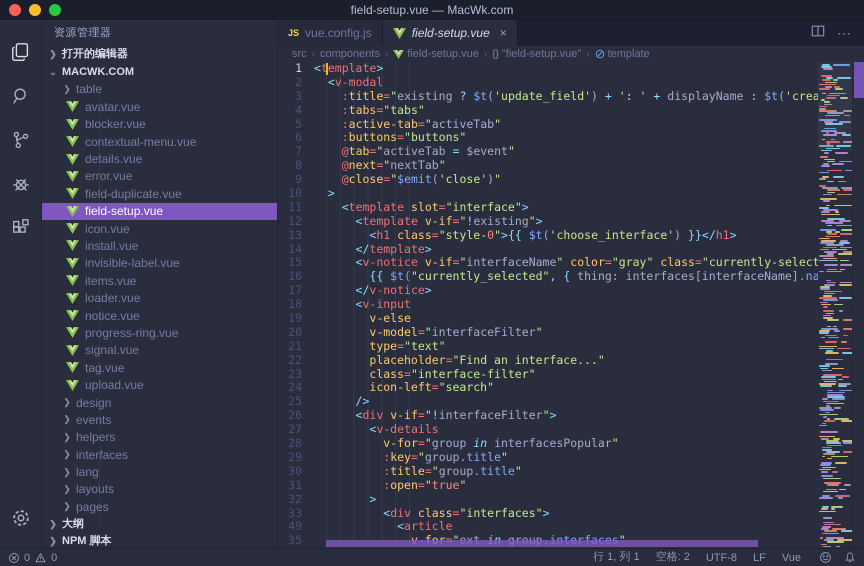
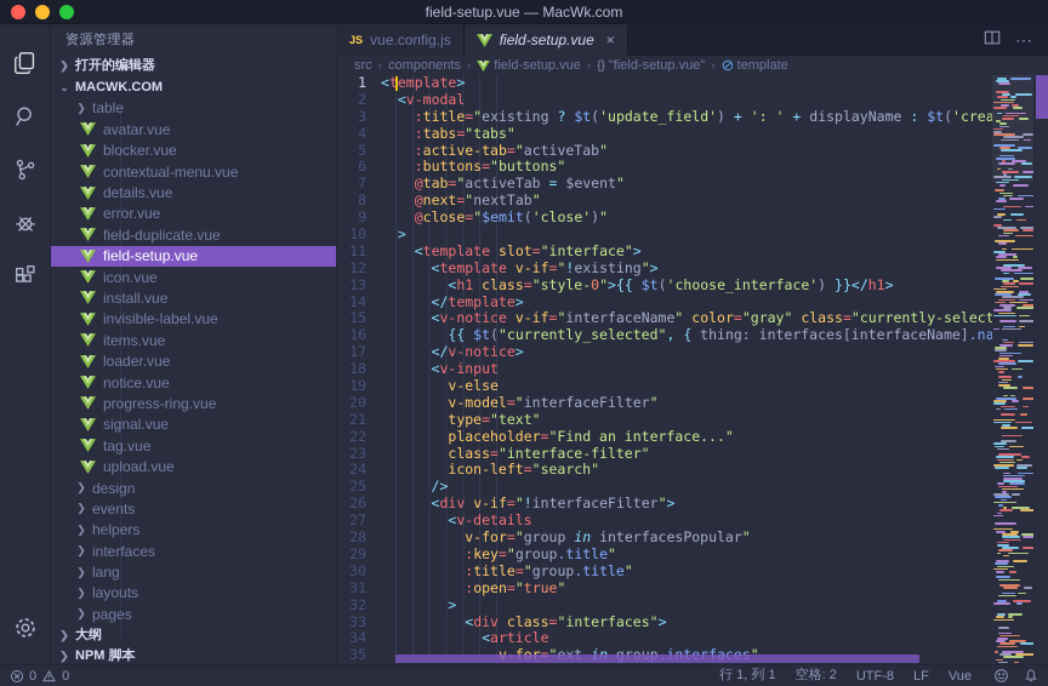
  field-setup.vue — MacWk.com
  资源管理器
  ❯
  打开的编辑器
  ⌄
  MACWK.COM
  ❯
  table
  avatar.vue
  blocker.vue
  contextual-menu.vue
  details.vue
  error.vue
  field-duplicate.vue
  field-setup.vue
  icon.vue
  install.vue
  invisible-label.vue
  items.vue
  loader.vue
  notice.vue
  progress-ring.vue
  signal.vue
  tag.vue
  upload.vue
  ❯
  design
  ❯
  events
  ❯
  helpers
  ❯
  interfaces
  ❯
  lang
  ❯
  layouts
  ❯
  pages
  ❯
  大纲
  ❯
  NPM 脚本
  JS
  vue.config.js
  field-setup.vue
  ×
  ⋯
  src
  ›
  components
  ›
  field-setup.vue
  ›
  {}
  "field-setup.vue"
  ›
  template
  1
  <template>
  2
  <v-modal
  3
  :title="existing ? $t('update_field') + ': ' + displayName : $t('crea
  4
  :tabs="tabs"
  5
  :active-tab="activeTab"
  6
  :buttons="buttons"
  7
  @tab="activeTab = $event"
  8
  @next="nextTab"
  9
  @close="$emit('close')"
  10
  >
  11
  <template slot="interface">
  12
  <template v-if="!existing">
  13
  <h1 class="style-0">{{ $t('choose_interface') }}</h1>
  14
  </template>
  15
  <v-notice v-if="interfaceName" color="gray" class="currently-select
  16
  {{ $t("currently_selected", { thing: interfaces[interfaceName].na
  17
  </v-notice>
  18
  <v-input
  19
  v-else
  20
  v-model="interfaceFilter"
  21
  type="text"
  22
  placeholder="Find an interface..."
  23
  class="interface-filter"
  24
  icon-left="search"
  25
  />
  26
  <div v-if="!interfaceFilter">
  27
  <v-details
  28
  v-for="group in interfacesPopular"
  29
  :key="group.title"
  30
  :title="group.title"
  31
  :open="true"
  32
  >
  33
  <div class="interfaces">
- 49
+ 34
  <article
  35
  v-for="ext in group.interfaces"
  0
  0
  行 1, 列 1
  空格: 2
  UTF-8
  LF
  Vue
